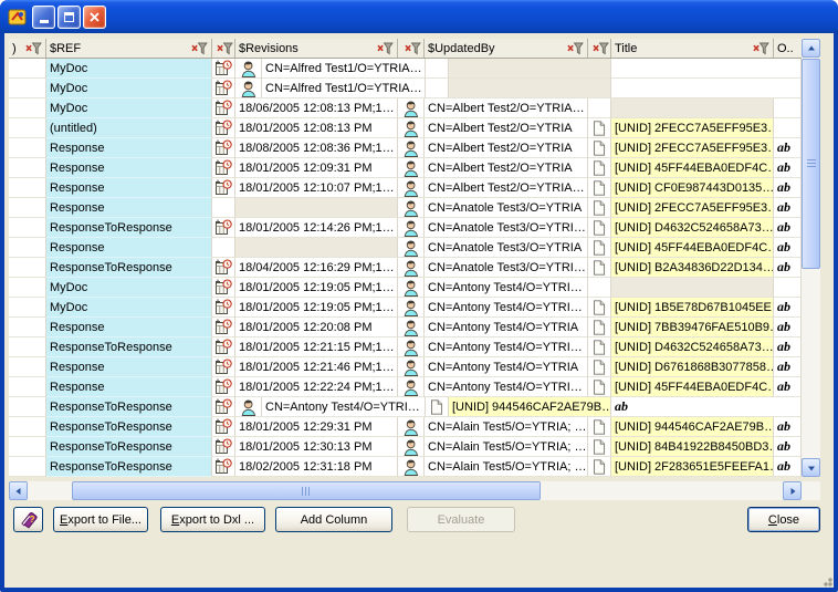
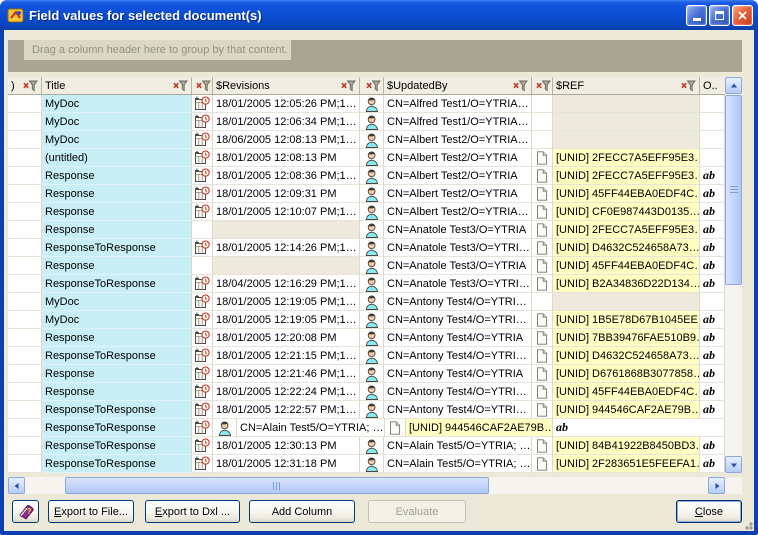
+ Field values for selected document(s)
+ Drag a column header here to group by that content.
  )
- $REF
+ Title
  $Revisions
  $UpdatedBy
- Title
+ $REF
  O..
  MyDoc
+ 18/01/2005 12:05:26 PM;1…
  CN=Alfred Test1/O=YTRIA…
  MyDoc
+ 18/01/2005 12:06:34 PM;1…
  CN=Alfred Test1/O=YTRIA…
  MyDoc
  18/06/2005 12:08:13 PM;1…
  CN=Albert Test2/O=YTRIA…
  (untitled)
  18/01/2005 12:08:13 PM
  CN=Albert Test2/O=YTRIA
  [UNID] 2FECC7A5EFF95E3
  Response
- 18/08/2005 12:08:36 PM;1…
+ 18/01/2005 12:08:36 PM;1…
  CN=Albert Test2/O=YTRIA
  [UNID] 2FECC7A5EFF95E3
  ab
  Response
  18/01/2005 12:09:31 PM
  CN=Albert Test2/O=YTRIA
  [UNID] 45FF44EBA0EDF4C
  ab
  Response
  18/01/2005 12:10:07 PM;1…
  CN=Albert Test2/O=YTRIA…
  [UNID] CF0E987443D0135…
  ab
  Response
  CN=Anatole Test3/O=YTRIA
  [UNID] 2FECC7A5EFF95E3
  ab
  ResponseToResponse
  18/01/2005 12:14:26 PM;1…
  CN=Anatole Test3/O=YTRI…
  [UNID] D4632C524658A73…
  ab
  Response
  CN=Anatole Test3/O=YTRIA
  [UNID] 45FF44EBA0EDF4C
  ab
  ResponseToResponse
  18/04/2005 12:16:29 PM;1…
  CN=Anatole Test3/O=YTRI…
  [UNID] B2A34836D22D134…
  ab
  MyDoc
  18/01/2005 12:19:05 PM;1…
  CN=Antony Test4/O=YTRI…
  MyDoc
  18/01/2005 12:19:05 PM;1…
  CN=Antony Test4/O=YTRI…
  [UNID] 1B5E78D67B1045EE
  ab
  Response
  18/01/2005 12:20:08 PM
  CN=Antony Test4/O=YTRIA
  [UNID] 7BB39476FAE510B9
  ab
  ResponseToResponse
  18/01/2005 12:21:15 PM;1…
  CN=Antony Test4/O=YTRI…
  [UNID] D4632C524658A73…
  ab
  Response
  18/01/2005 12:21:46 PM;1…
  CN=Antony Test4/O=YTRIA
  [UNID] D6761868B3077858…
  ab
  Response
  18/01/2005 12:22:24 PM;1…
  CN=Antony Test4/O=YTRI…
  [UNID] 45FF44EBA0EDF4C
  ab
  ResponseToResponse
+ 18/01/2005 12:22:57 PM;1…
  CN=Antony Test4/O=YTRI…
  [UNID] 944546CAF2AE79B…
  ab
  ResponseToResponse
- 18/01/2005 12:29:31 PM
  CN=Alain Test5/O=YTRIA; …
  [UNID] 944546CAF2AE79B…
  ab
  ResponseToResponse
  18/01/2005 12:30:13 PM
  CN=Alain Test5/O=YTRIA; …
  [UNID] 84B41922B8450BD3
  ab
  ResponseToResponse
- 18/02/2005 12:31:18 PM
+ 18/01/2005 12:31:18 PM
  CN=Alain Test5/O=YTRIA; …
  [UNID] 2F283651E5FEEFA1
  ab
  E
  xport to File...
  E
  xport to Dxl ...
  Add Column
  Evaluate
  C
  lose
